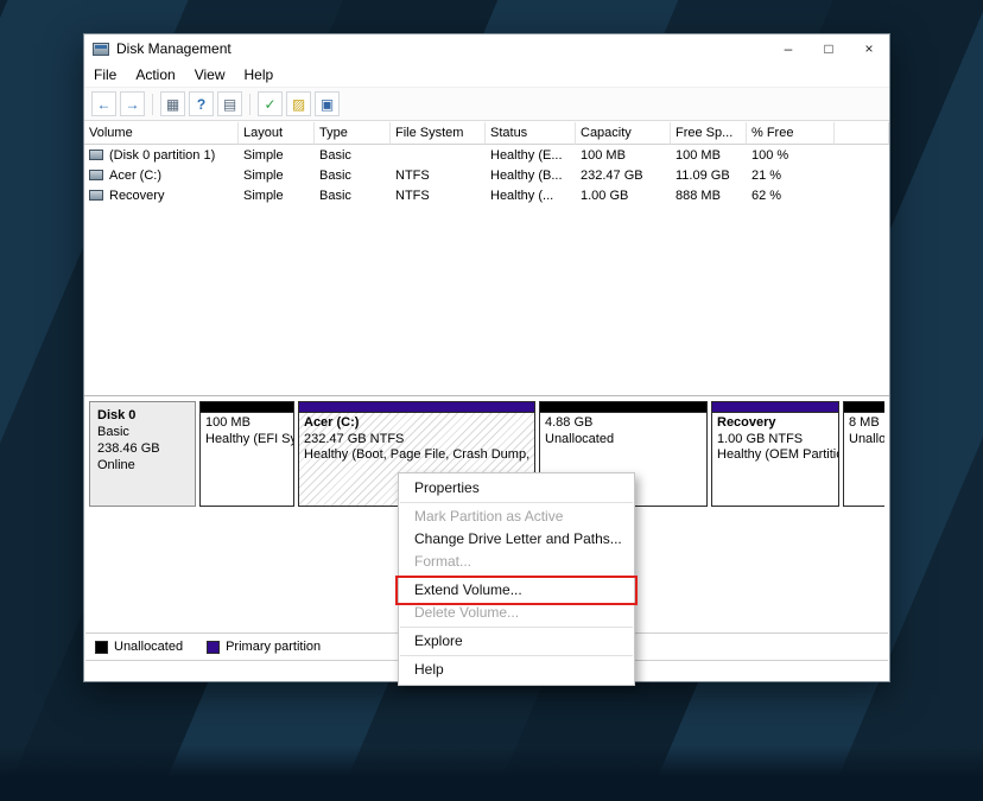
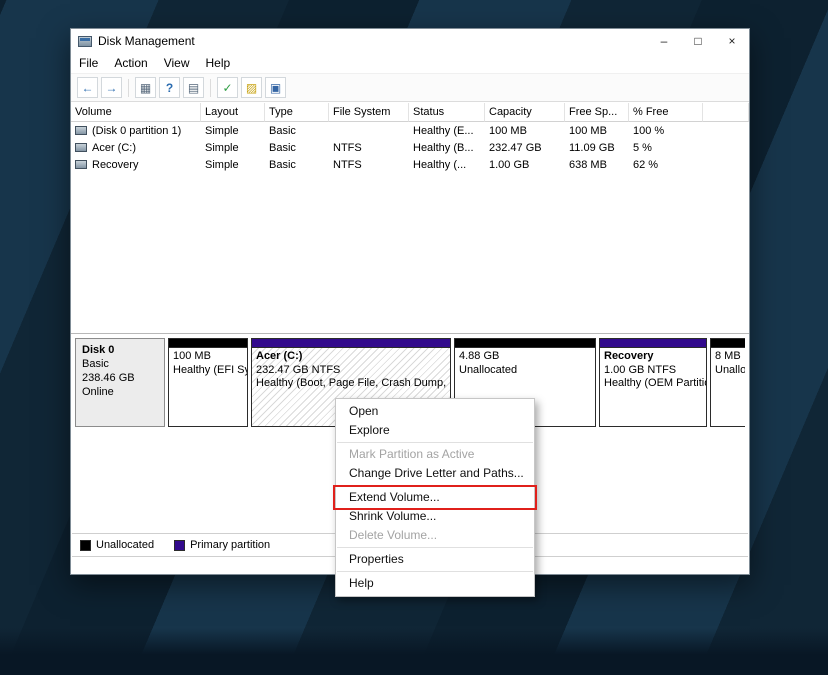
  Disk Management
  –
  □
  ×
  File
  Action
  View
  Help
  ←
  →
  ▦
  ?
  ▤
  ✓
  ▨
  ▣
  Volume
  Layout
  Type
  File System
  Status
  Capacity
  Free Sp...
  % Free
  (Disk 0 partition 1)
  Simple
  Basic
  Healthy (E...
  100 MB
  100 MB
  100 %
  Acer (C:)
  Simple
  Basic
  NTFS
  Healthy (B...
  232.47 GB
  11.09 GB
- 21 %
+ 5 %
  Recovery
  Simple
  Basic
  NTFS
  Healthy (...
  1.00 GB
- 888 MB
+ 638 MB
  62 %
  Disk 0
  Basic
  238.46 GB
  Online
  100 MB
  Acer (C:)
  232.47 GB NTFS
  4.88 GB
  Unallocated
  Recovery
  1.00 GB NTFS
  Healthy (OEM Partiti
  8 MB
  Unallocated
  Primary partition
+ Open
- Properties
+ Explore
  Mark Partition as Active
  Change Drive Letter and Paths...
- Format...
  Extend Volume...
+ Shrink Volume...
  Delete Volume...
- Explore
+ Properties
  Help
